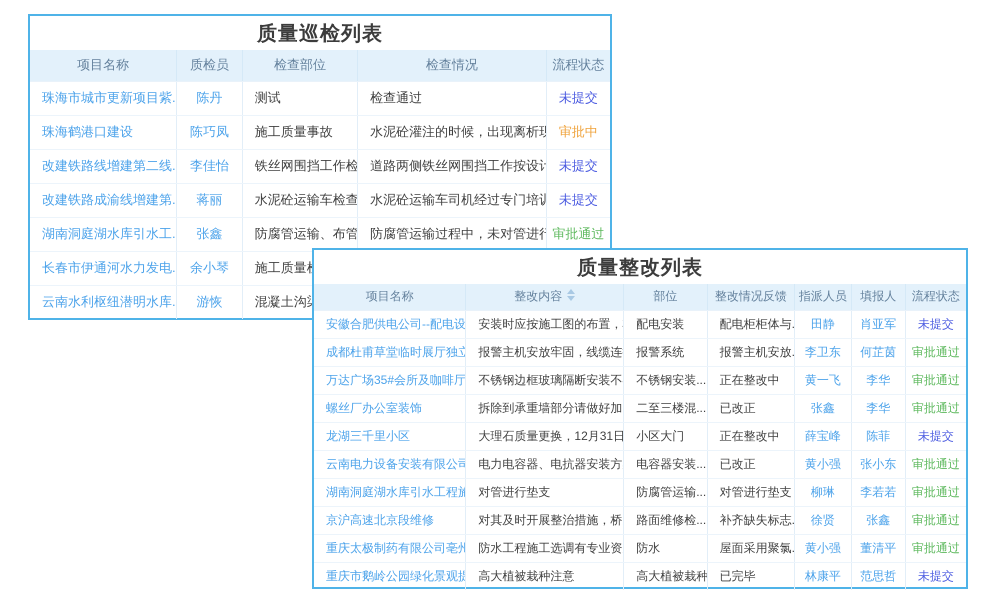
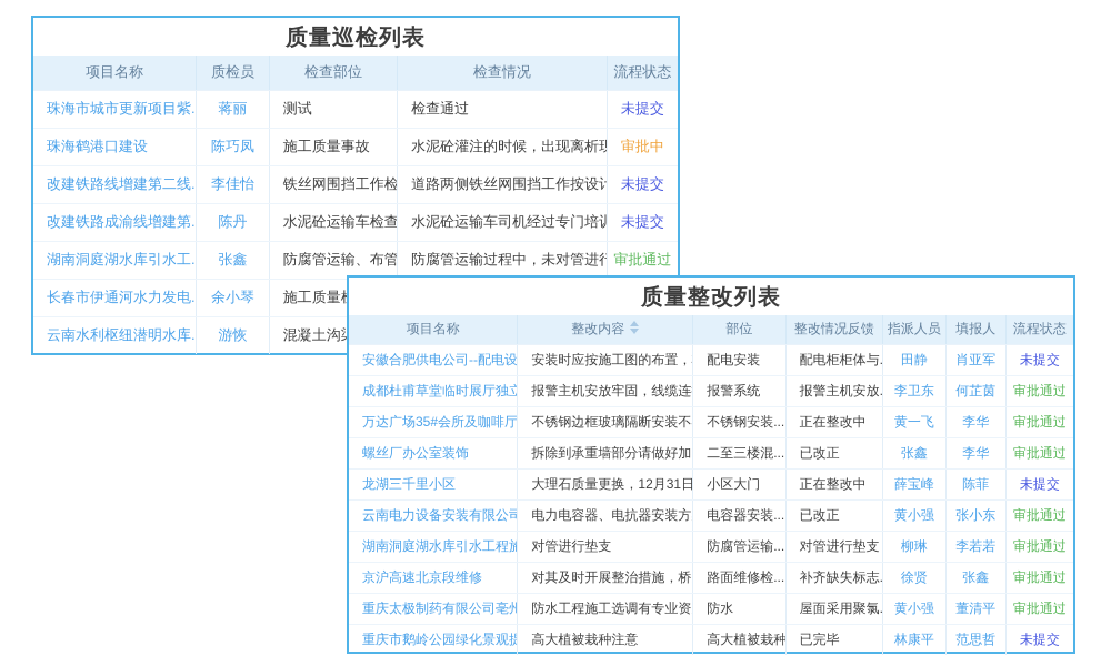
  质量巡检列表
  项目名称	质检员	检查部位	检查情况	流程状态
- 珠海市城市更新项目紫.	陈丹	测试	检查通过	未提交
+ 珠海市城市更新项目紫.	蒋丽	测试	检查通过	未提交
  珠海鹤港口建设	陈巧凤	施工质量事故	水泥砼灌注的时候，出现离析现	审批中
  改建铁路线增建第二线.	李佳怡	铁丝网围挡工作检	道路两侧铁丝网围挡工作按设计	未提交
- 改建铁路成渝线增建第.	蒋丽	水泥砼运输车检查	水泥砼运输车司机经过专门培训	未提交
+ 改建铁路成渝线增建第.	陈丹	水泥砼运输车检查	水泥砼运输车司机经过专门培训	未提交
  湖南洞庭湖水库引水工.	张鑫	防腐管运输、布管	防腐管运输过程中，未对管进行	审批通过
  长春市伊通河水力发电.	余小琴	施工质量
  云南水利枢纽潜明水库.	游恢	混凝土沟
  质量整改列表
  项目名称	整改内容	部位	整改情况反馈	指派人员	填报人	流程状态
  安徽合肥供电公司--配电设	安装时应按施工图的布置，	配电安装	配电柜柜体与.	田静	肖亚军	未提交
  成都杜甫草堂临时展厅独立	报警主机安放牢固，线缆连	报警系统	报警主机安放.	李卫东	何芷茵	审批通过
  万达广场35#会所及咖啡厅	不锈钢边框玻璃隔断安装不	不锈钢安装...	正在整改中	黄一飞	李华	审批通过
  螺丝厂办公室装饰	拆除到承重墙部分请做好加	二至三楼混...	已改正	张鑫	李华	审批通过
  龙湖三千里小区	大理石质量更换，12月31日	小区大门	正在整改中	薛宝峰	陈菲	未提交
  云南电力设备安装有限公司	电力电容器、电抗器安装方	电容器安装...	已改正	黄小强	张小东	审批通过
  湖南洞庭湖水库引水工程施	对管进行垫支	防腐管运输...	对管进行垫支	柳琳	李若若	审批通过
  京沪高速北京段维修	对其及时开展整治措施，桥	路面维修检...	补齐缺失标志.	徐贤	张鑫	审批通过
  重庆太极制药有限公司亳州	防水工程施工选调有专业资	防水	屋面采用聚氯.	黄小强	董清平	审批通过
  重庆市鹅岭公园绿化景观提	高大植被栽种注意	高大植被栽种	已完毕	林康平	范思哲	未提交
